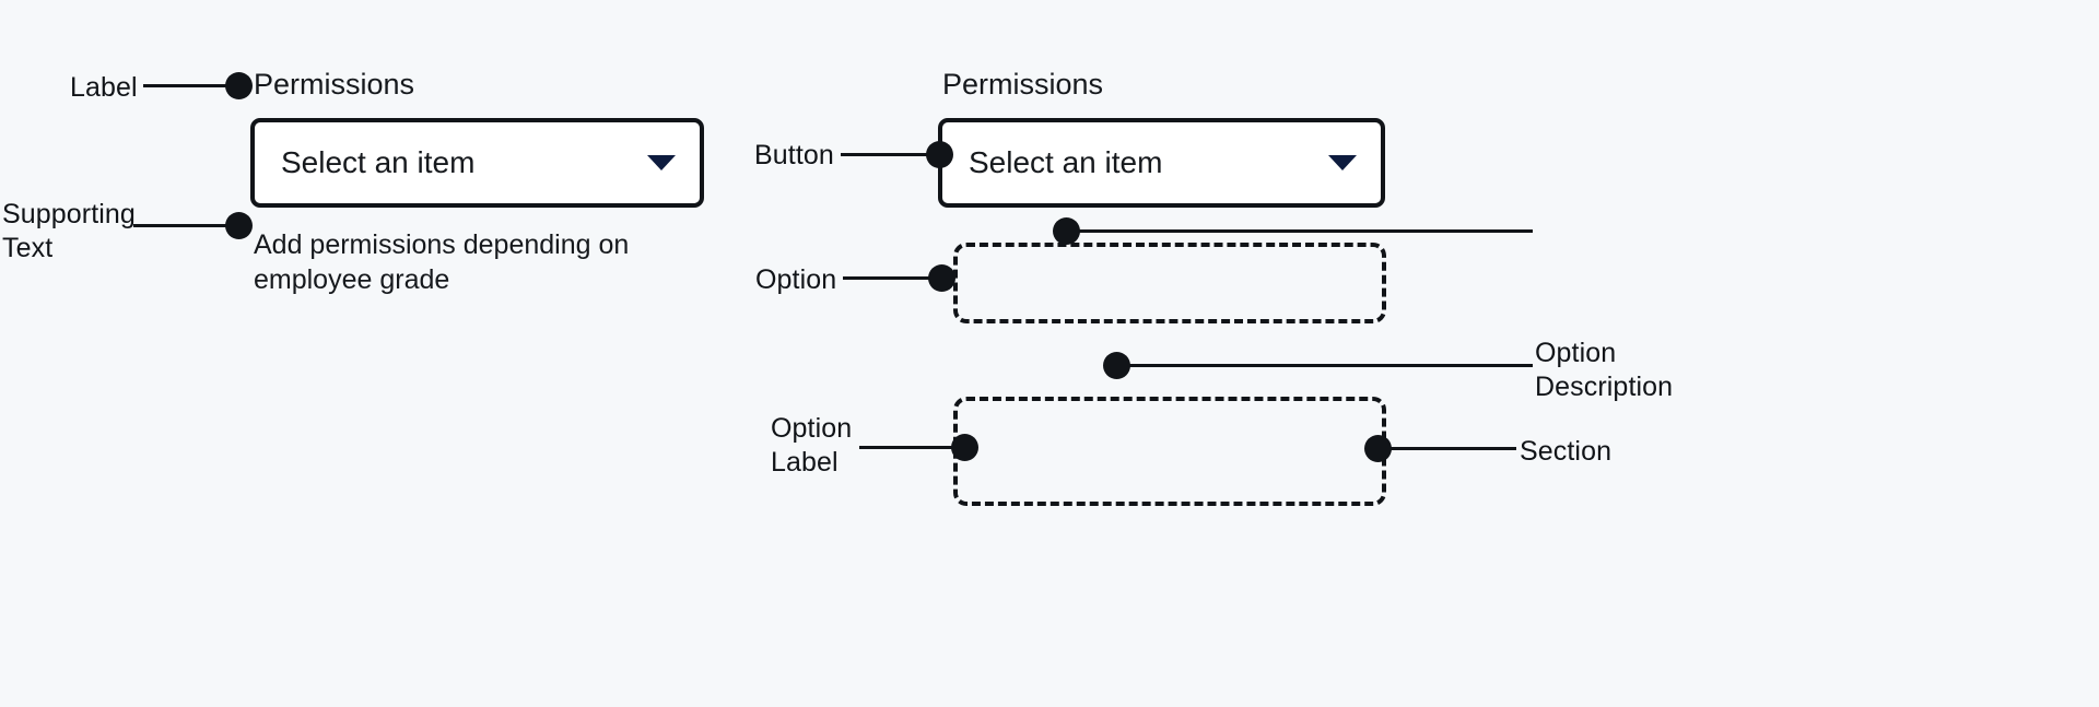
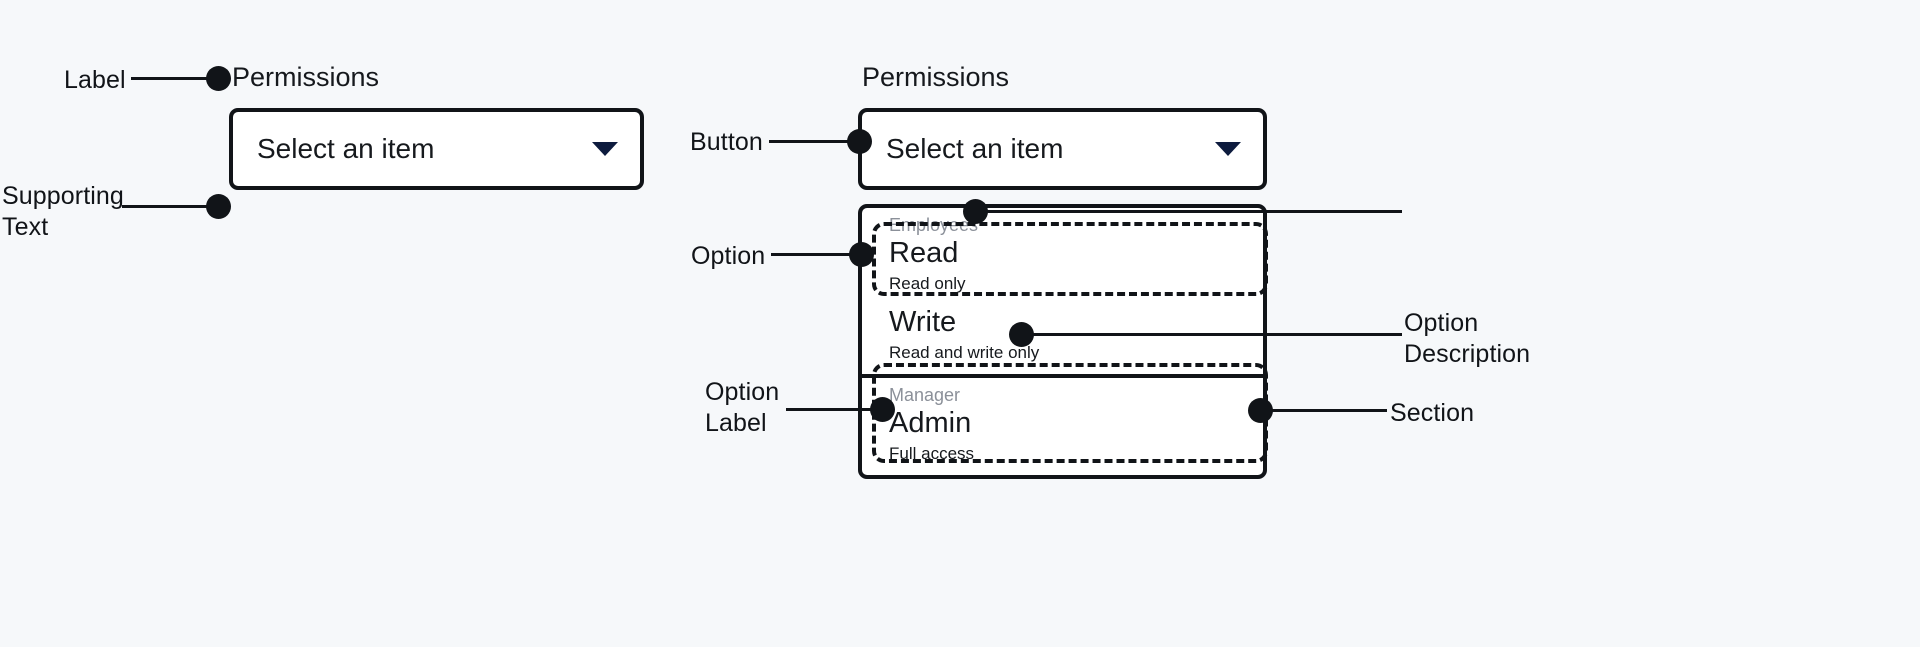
  Permissions
  Select an item
- Add permissions depending on employee grade
  Permissions
  Select an item
+ Employees
+ Read
+ Read only
+ Write
+ Read and write only
+ Manager
+ Admin
+ Full access
  Label
  Supporting
  Text
  Button
  Option
  Option
  Label
  Option
  Description
  Section
